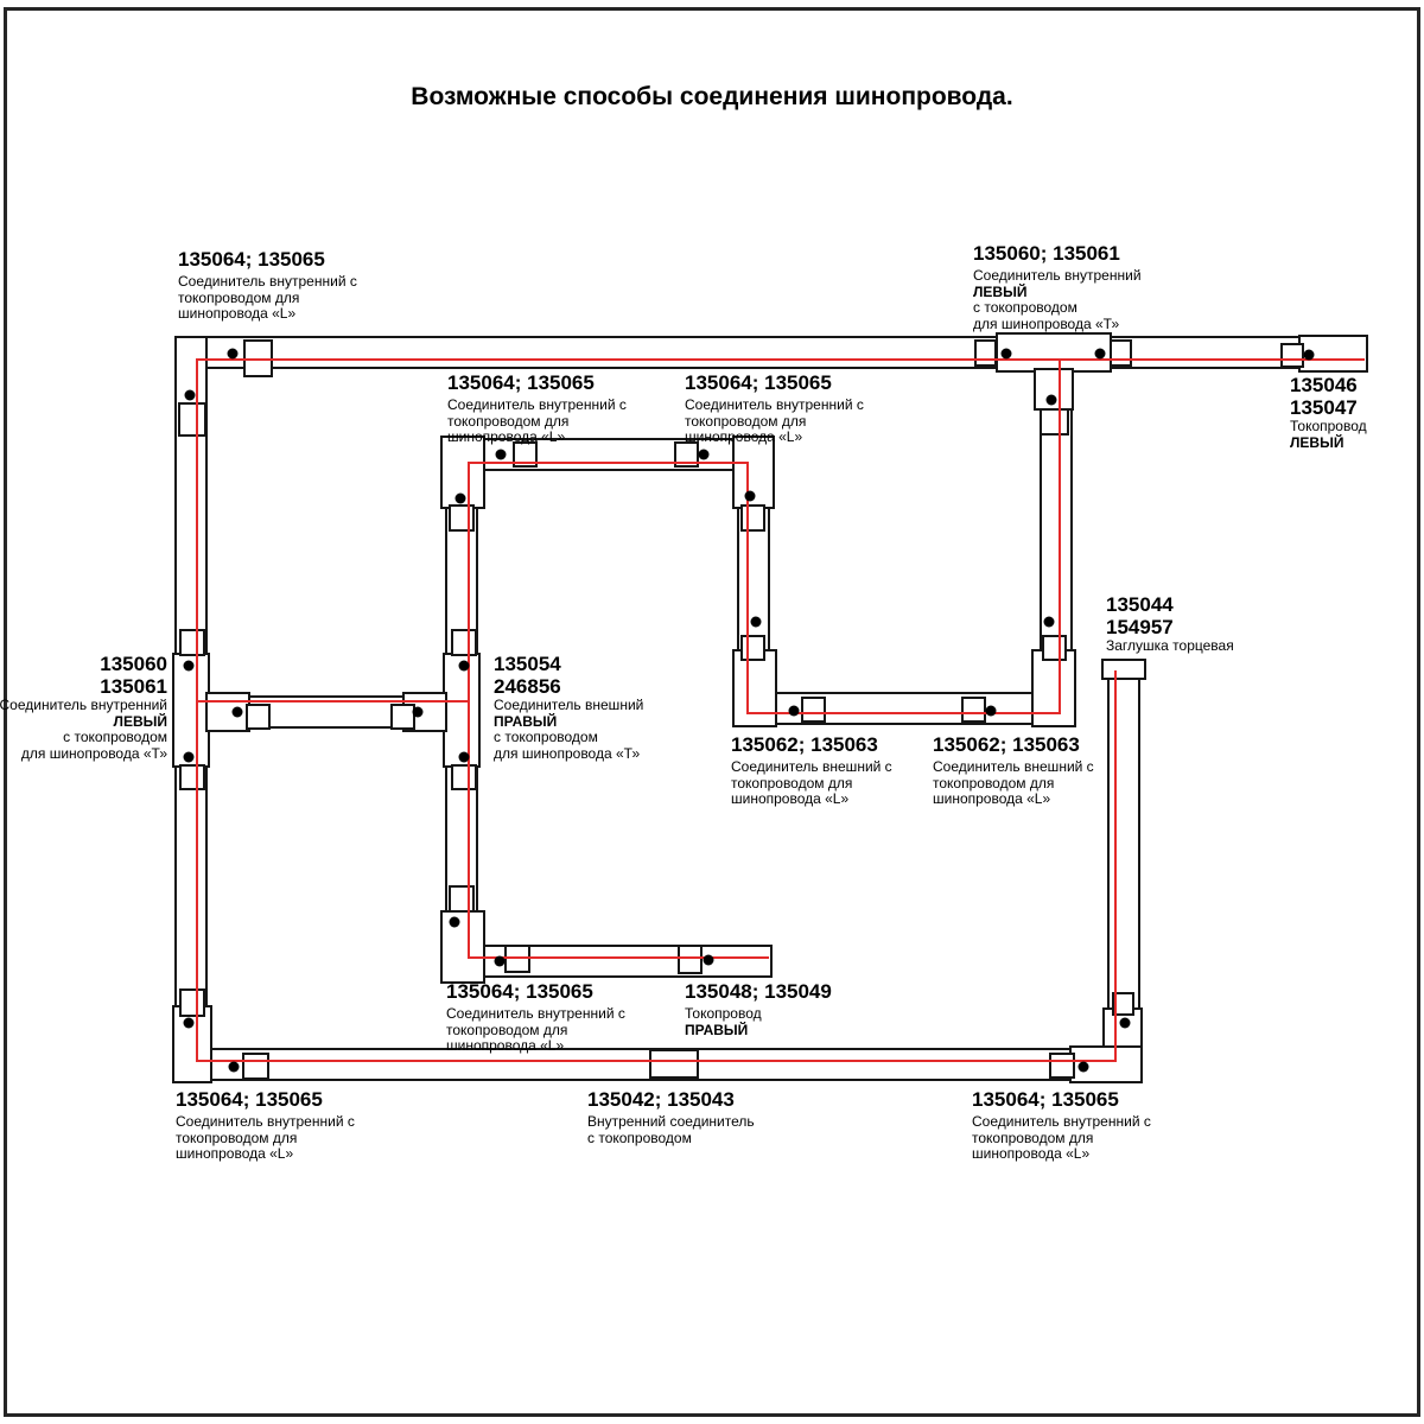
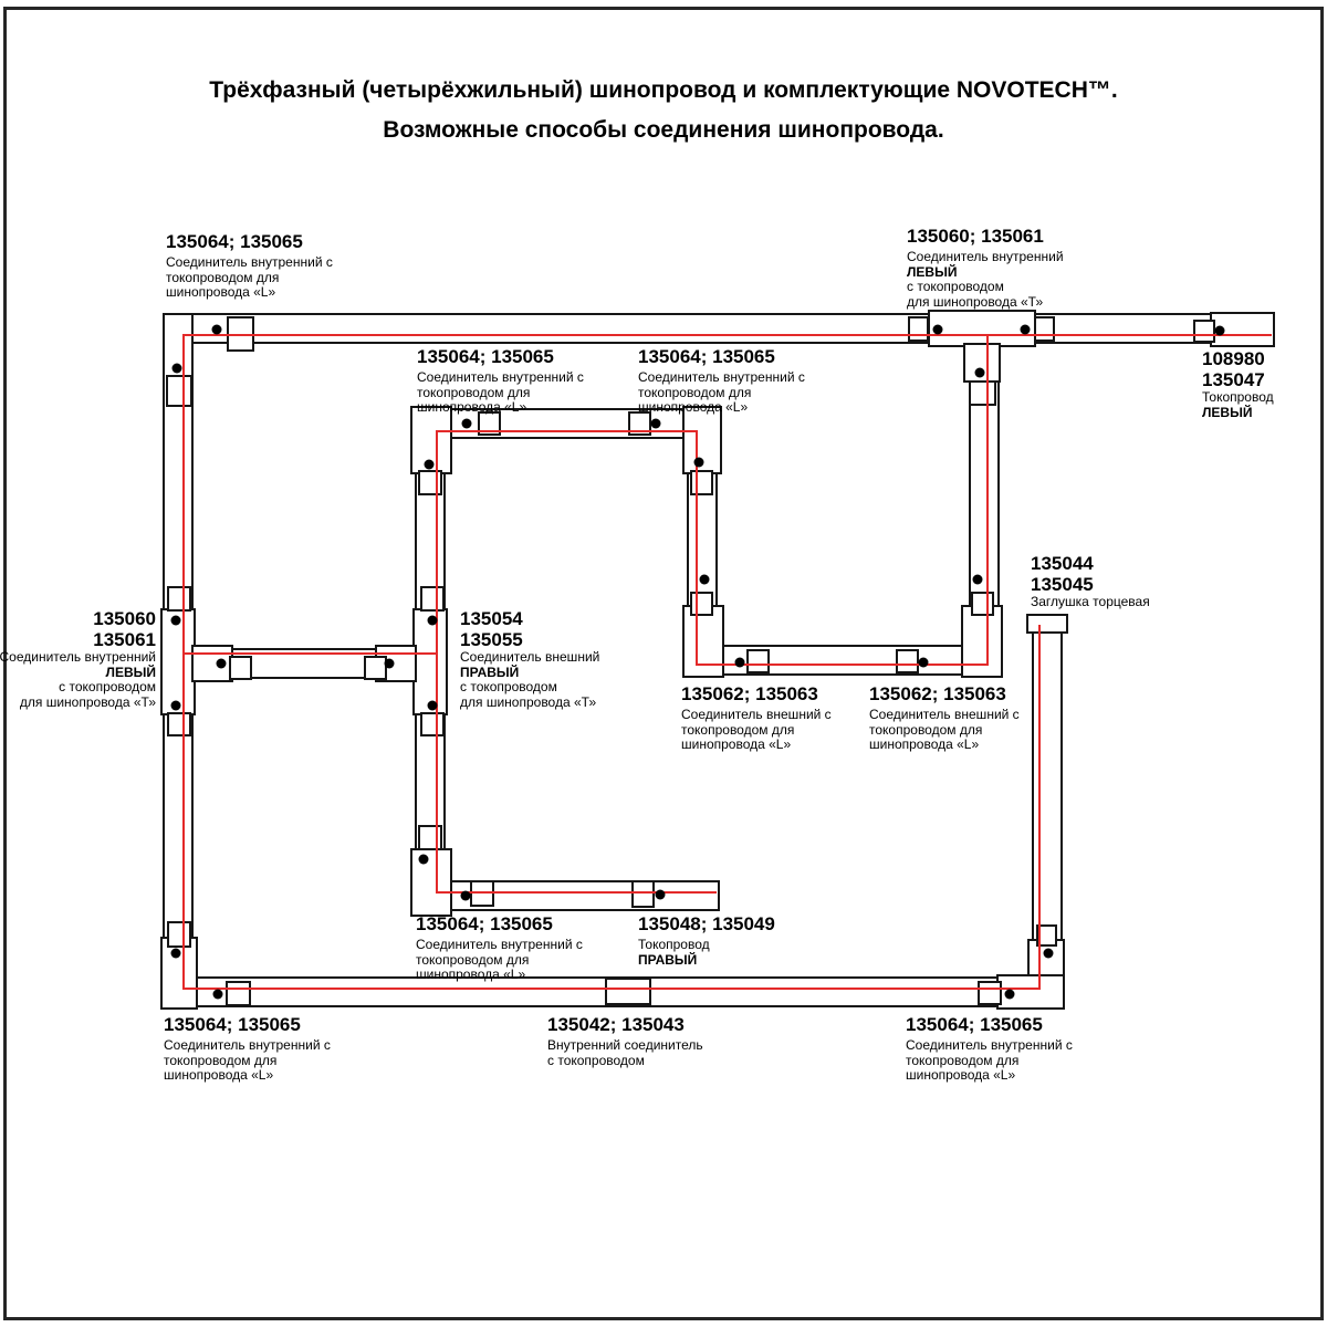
+ Трёхфазный (четырёхжильный) шинопровод и комплектующие NOVOTECH™.
  Возможные способы соединения шинопровода.
  135064; 135065
  Соединитель внутренний с
  токопроводом для
  шинопровода «L»
  135060; 135061
  Соединитель внутренний
  ЛЕВЫЙ
  с токопроводом
  для шинопровода «Т»
- 135046
+ 108980
  135047
  Токопровод
  ЛЕВЫЙ
  135064; 135065
  Соединитель внутренний с
  токопроводом для
  шинопровода «L»
  135064; 135065
  Соединитель внутренний с
  токопроводом для
  шинопровода «L»
  135060
  135061
  Соединитель внутренний
  ЛЕВЫЙ
  с токопроводом
  для шинопровода «Т»
  135054
- 246856
+ 135055
  Соединитель внешний
  ПРАВЫЙ
  с токопроводом
  для шинопровода «Т»
  135062; 135063
  Соединитель внешний с
  токопроводом для
  шинопровода «L»
  135062; 135063
  Соединитель внешний с
  токопроводом для
  шинопровода «L»
  135044
- 154957
+ 135045
  Заглушка торцевая
  135064; 135065
  Соединитель внутренний с
  токопроводом для
  шинопровода «L»
  135048; 135049
  Токопровод
  ПРАВЫЙ
  135064; 135065
  Соединитель внутренний с
  токопроводом для
  шинопровода «L»
  135042; 135043
  Внутренний соединитель
  с токопроводом
  135064; 135065
  Соединитель внутренний с
  токопроводом для
  шинопровода «L»
